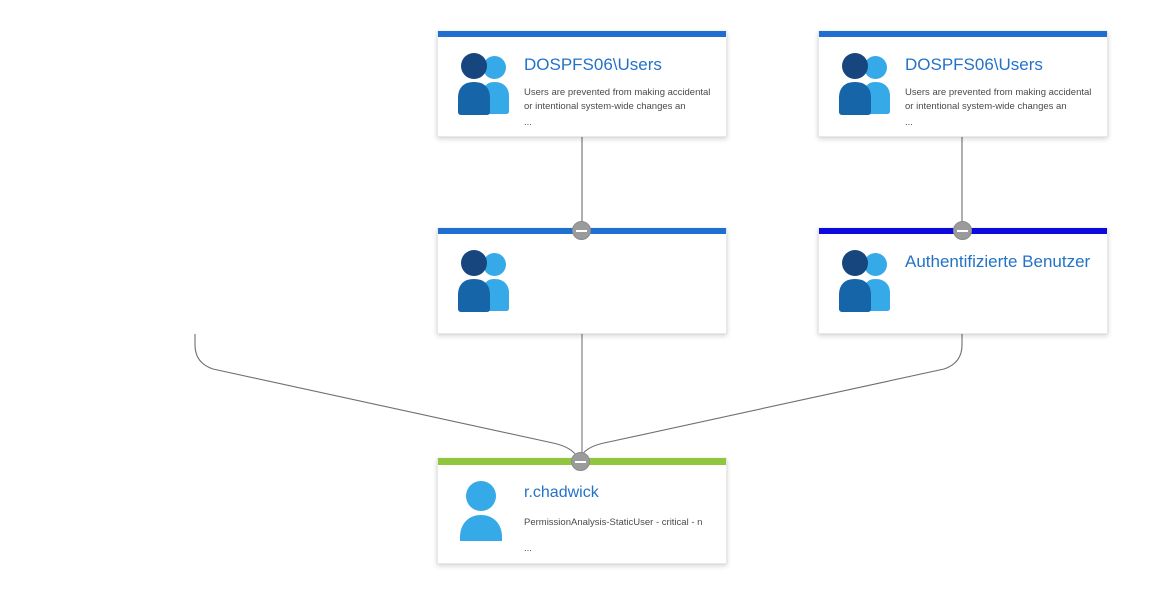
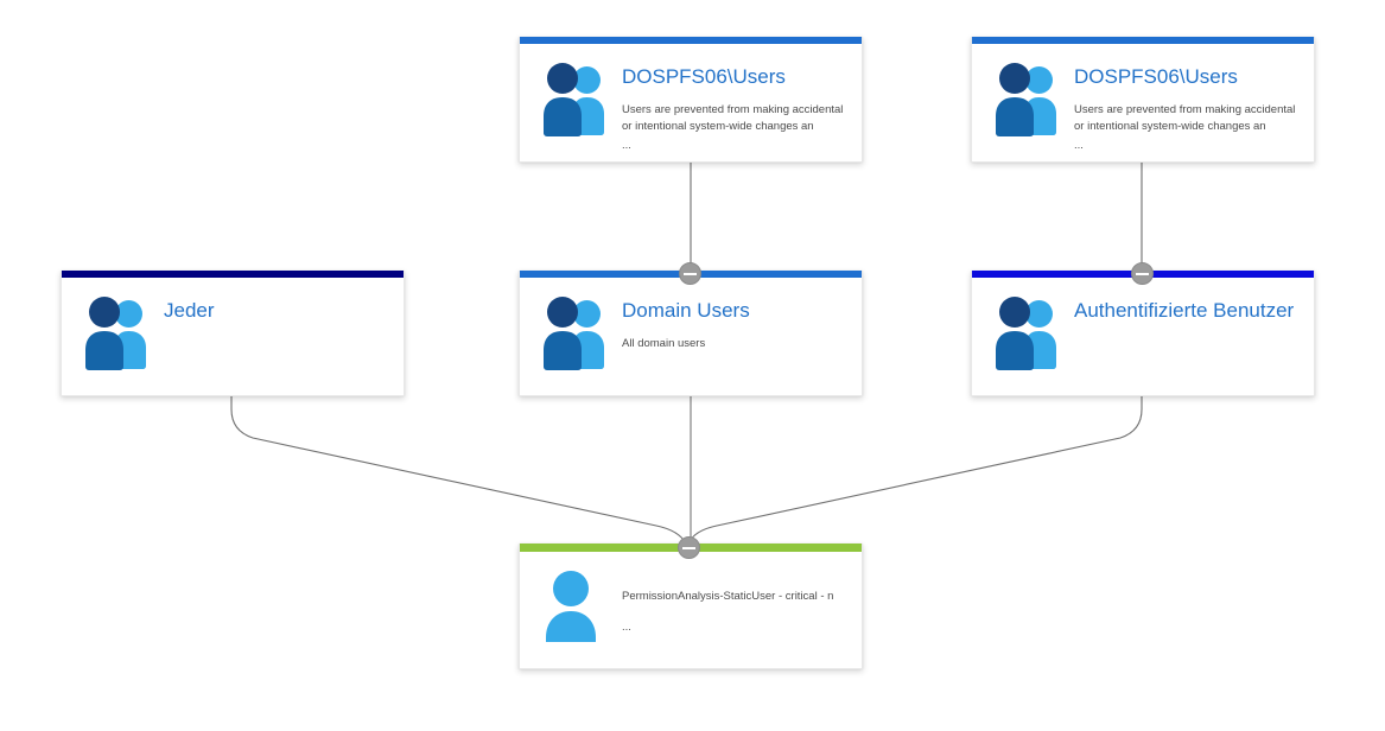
  DOSPFS06\Users
  Users are prevented from making accidental or intentional system-wide changes an
  ...
  DOSPFS06\Users
  Users are prevented from making accidental or intentional system-wide changes an
  ...
+ Jeder
+ Domain Users
+ All domain users
  Authentifizierte Benutzer
- r.chadwick
  PermissionAnalysis-StaticUser - critical - n
  ...
